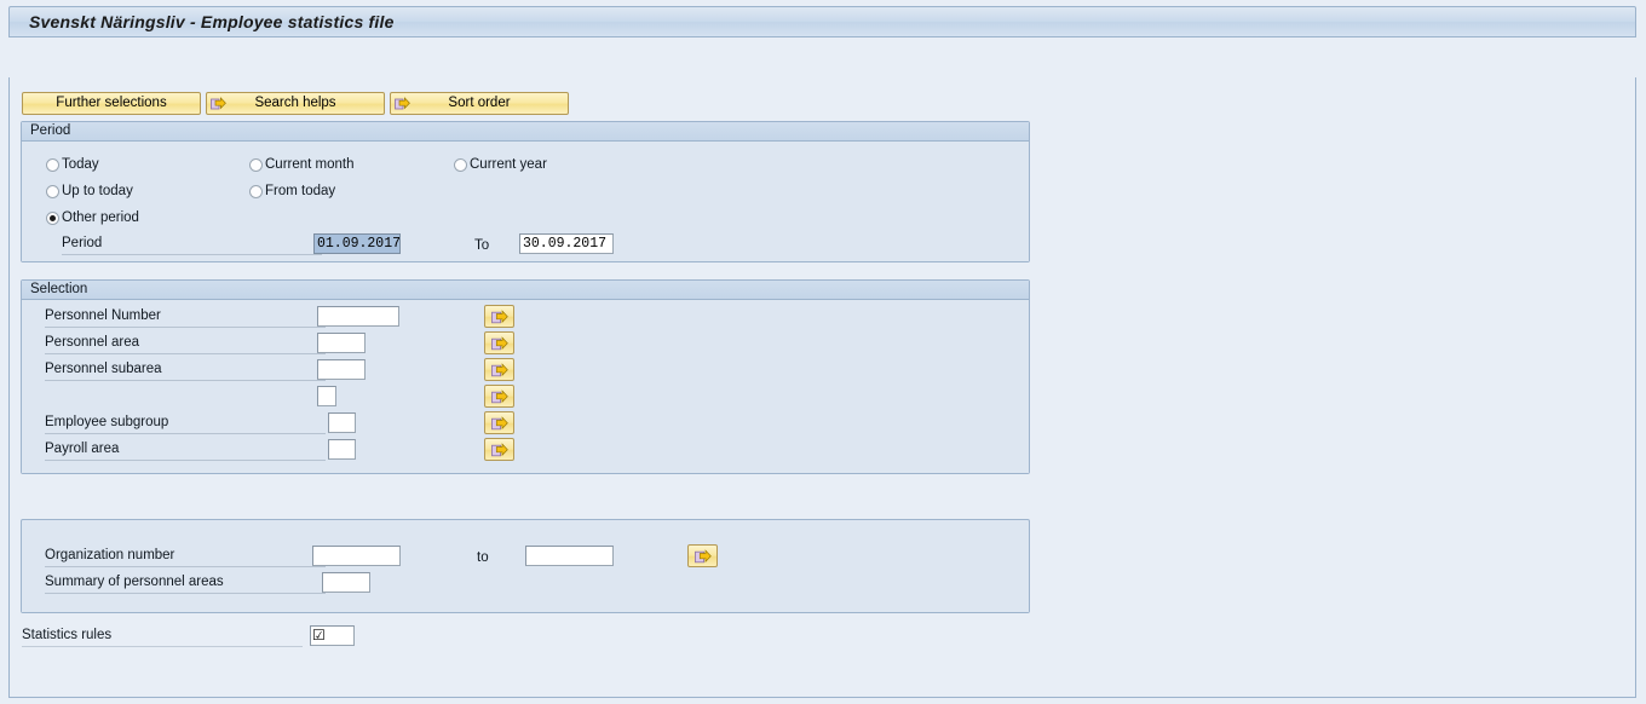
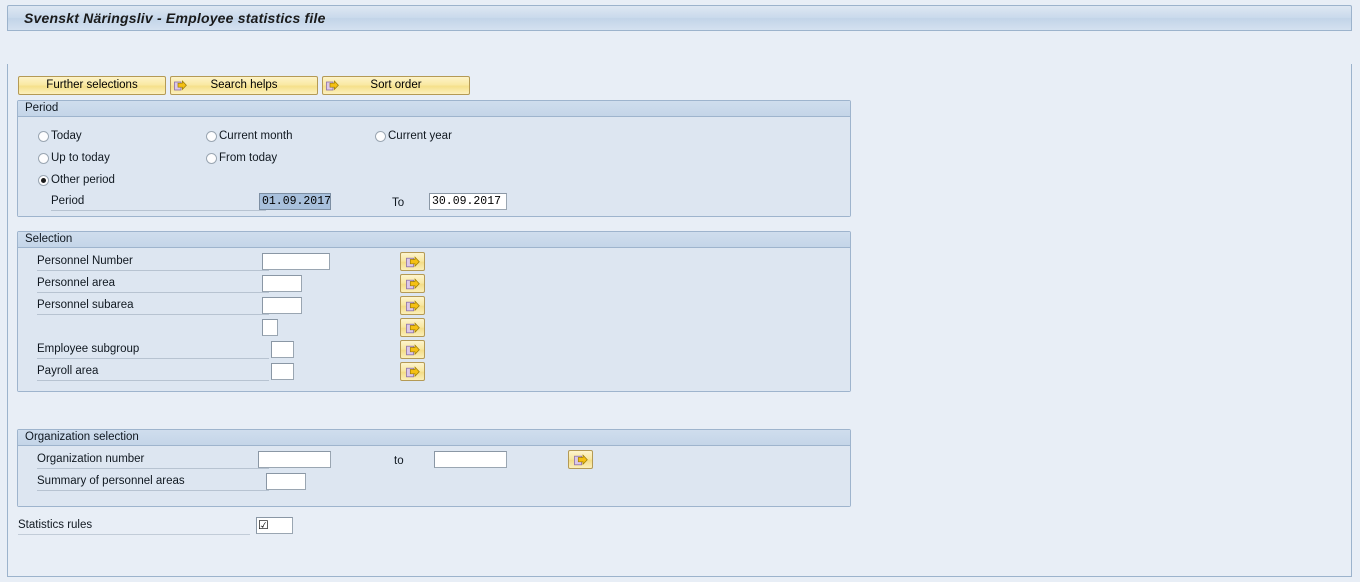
  Svenskt Näringsliv - Employee statistics file
  Further selections
  Search helps
  Sort order
  Period
  Today
  Current month
  Current year
  Up to today
  From today
  Other period
  Period
  01.09.2017
  To
  30.09.2017
  Selection
  Personnel Number
  Personnel area
  Personnel subarea
  Employee subgroup
  Payroll area
+ Organization selection
  Organization number
  to
  Summary of personnel areas
  Statistics rules
  ☑
